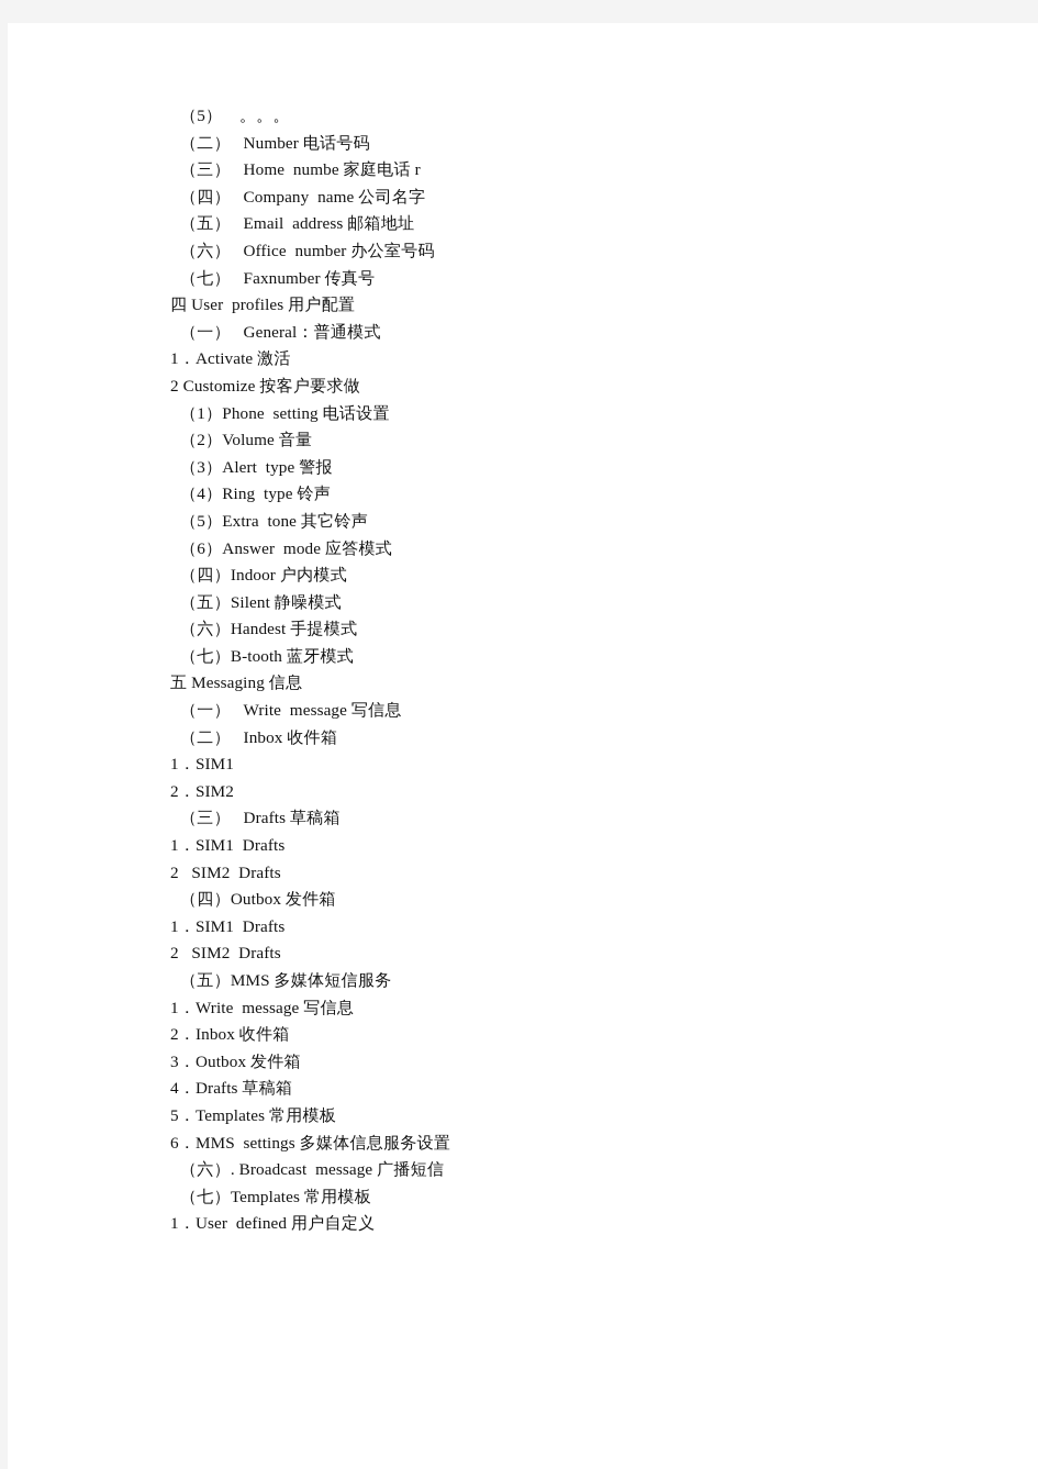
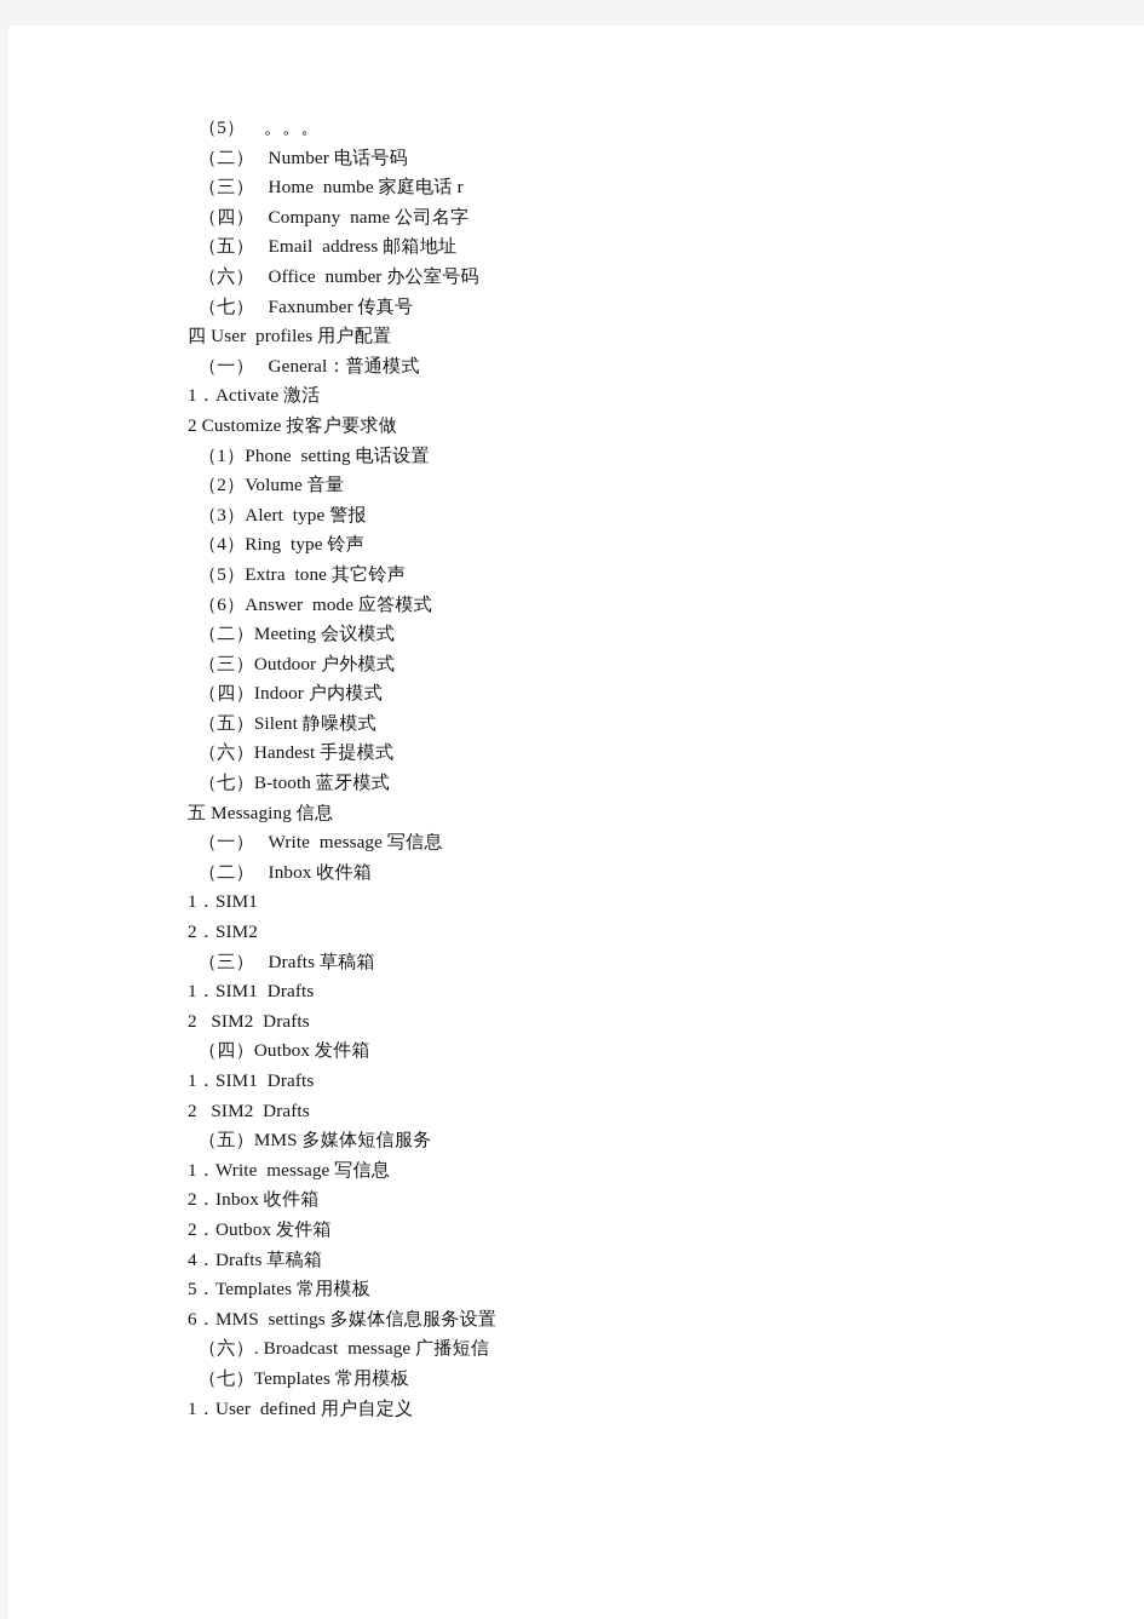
  （5） 。。。
  （二） Number 电话号码
  （三） Home numbe 家庭电话 r
  （四） Company name 公司名字
  （五） Email address 邮箱地址
  （六） Office number 办公室号码
  （七） Faxnumber 传真号
  四 User profiles 用户配置
  （一） General：普通模式
  1．Activate 激活
  2 Customize 按客户要求做
  （1）Phone setting 电话设置
  （2）Volume 音量
  （3）Alert type 警报
  （4）Ring type 铃声
  （5）Extra tone 其它铃声
  （6）Answer mode 应答模式
+ （二）Meeting 会议模式
+ （三）Outdoor 户外模式
  （四）Indoor 户内模式
  （五）Silent 静噪模式
  （六）Handest 手提模式
  （七）B-tooth 蓝牙模式
  五 Messaging 信息
  （一） Write message 写信息
  （二） Inbox 收件箱
  1．SIM1
  2．SIM2
  （三） Drafts 草稿箱
  1．SIM1 Drafts
  2 SIM2 Drafts
  （四）Outbox 发件箱
  1．SIM1 Drafts
  2 SIM2 Drafts
  （五）MMS 多媒体短信服务
  1．Write message 写信息
  2．Inbox 收件箱
- 3．Outbox 发件箱
+ 2．Outbox 发件箱
  4．Drafts 草稿箱
  5．Templates 常用模板
  6．MMS settings 多媒体信息服务设置
  （六）. Broadcast message 广播短信
  （七）Templates 常用模板
  1．User defined 用户自定义
